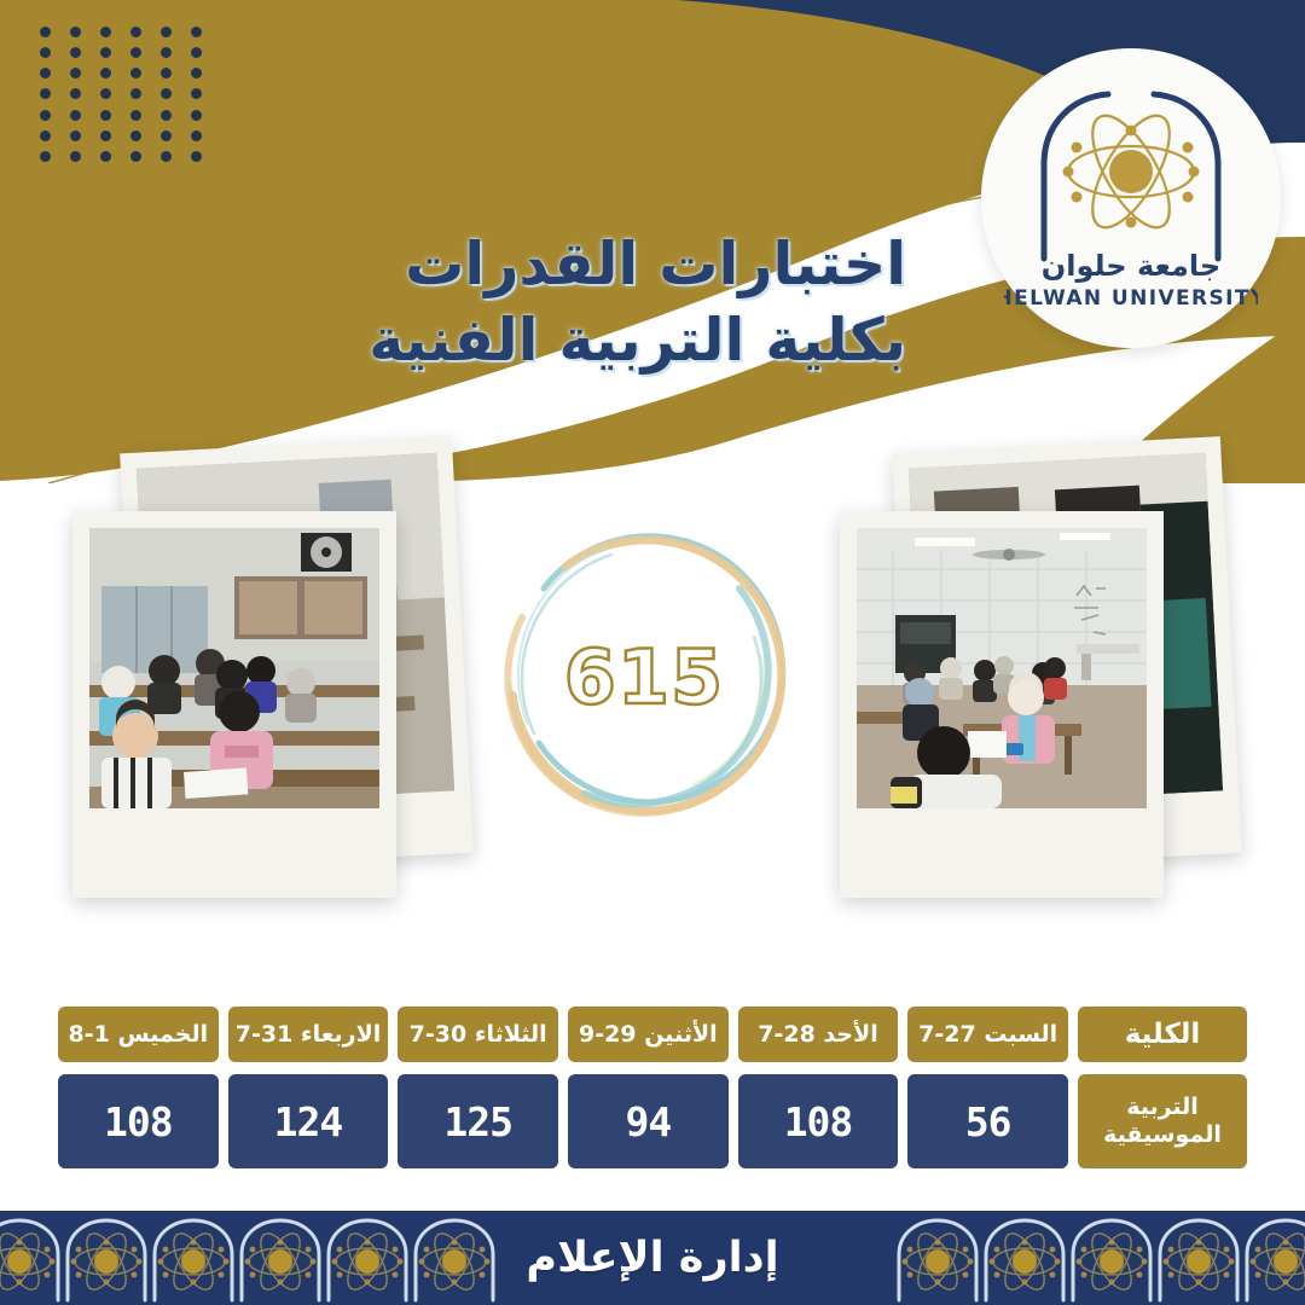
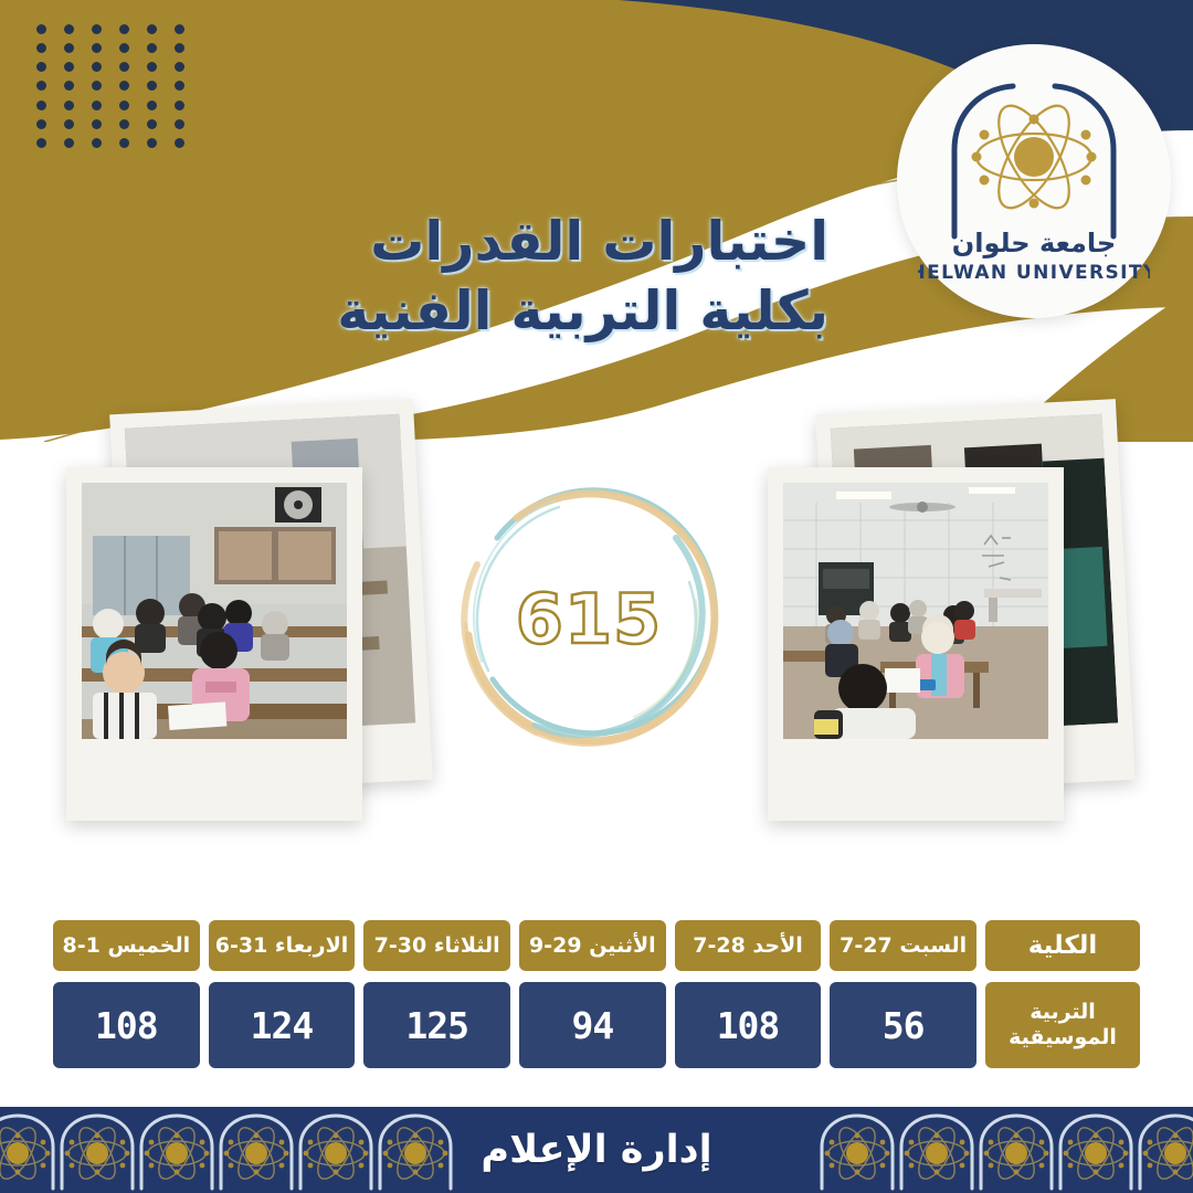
  جامعة حلوان
  HELWAN UNIVERSIT
  اختبارات القدرات
  بكلية التربية الفنية
  615
  الكلية
  السبت 27-7
  الأحد 28-7
  الأثنين 29-9
  الثلاثاء 30-7
- الاربعاء 31-7
+ الاربعاء 31-6
  الخميس 1-8
  التربية
  الموسيقية
  56
  108
  94
  125
  124
  108
  إدارة الإعلام
